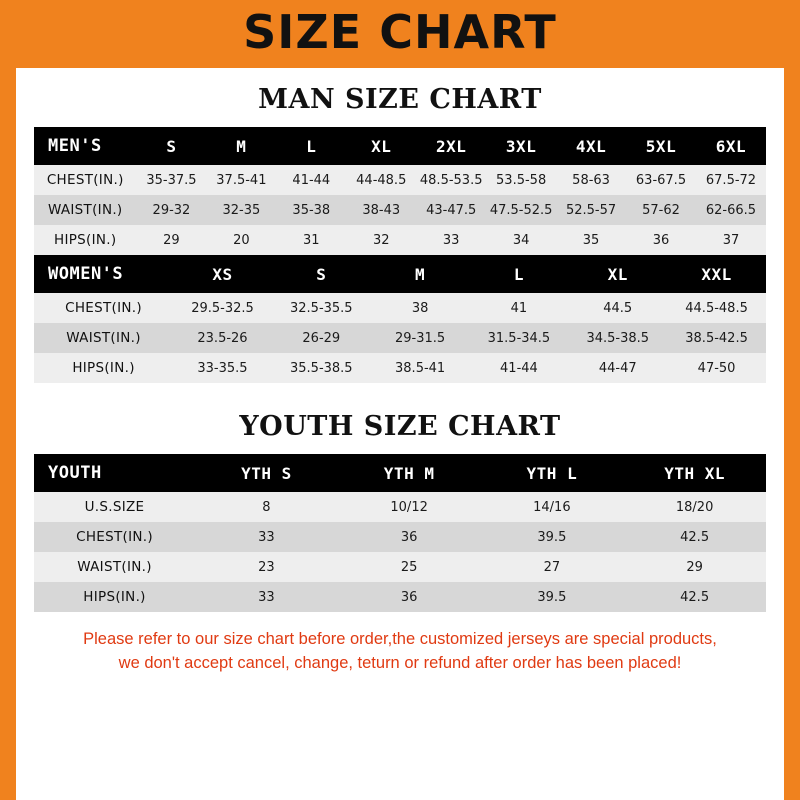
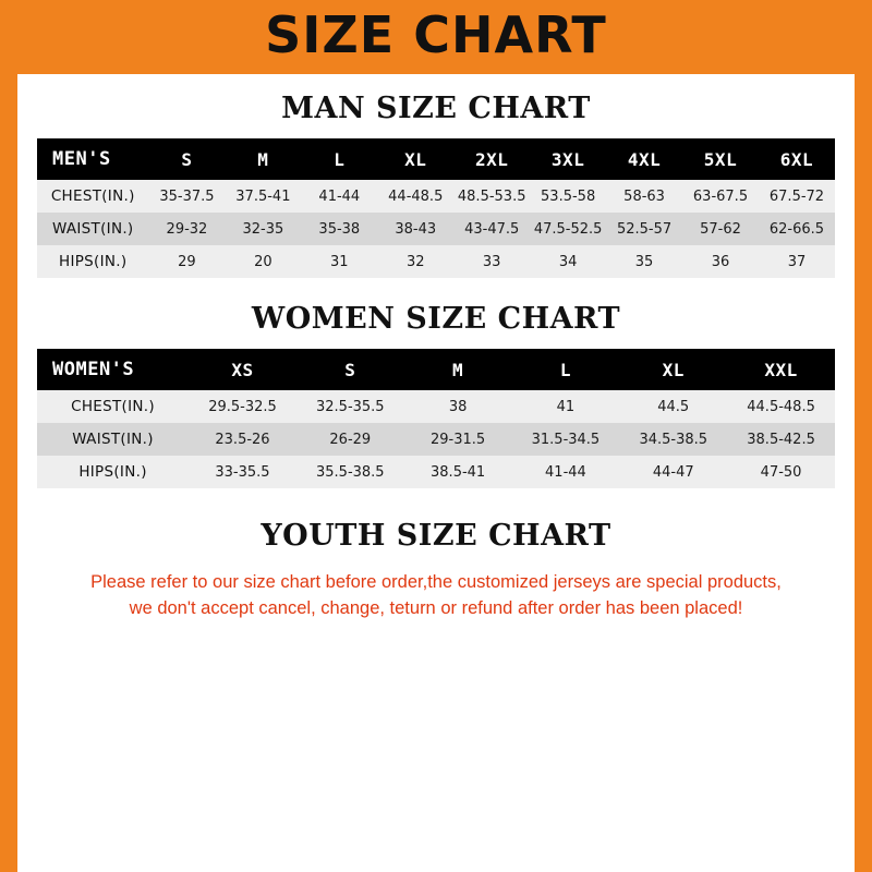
  SIZE CHART
  MAN SIZE CHART
  MEN'S	S	M	L	XL	2XL	3XL	4XL	5XL	6XL
  CHEST(IN.)	35-37.5	37.5-41	41-44	44-48.5	48.5-53.5	53.5-58	58-63	63-67.5	67.5-72
  WAIST(IN.)	29-32	32-35	35-38	38-43	43-47.5	47.5-52.5	52.5-57	57-62	62-66.5
  HIPS(IN.)	29	20	31	32	33	34	35	36	37
+ WOMEN SIZE CHART
  WOMEN'S	XS	S	M	L	XL	XXL
  CHEST(IN.)	29.5-32.5	32.5-35.5	38	41	44.5	44.5-48.5
  WAIST(IN.)	23.5-26	26-29	29-31.5	31.5-34.5	34.5-38.5	38.5-42.5
  HIPS(IN.)	33-35.5	35.5-38.5	38.5-41	41-44	44-47	47-50
  YOUTH SIZE CHART
- YOUTH	YTH S	YTH M	YTH L	YTH XL
- U.S.SIZE	8	10/12	14/16	18/20
- CHEST(IN.)	33	36	39.5	42.5
- WAIST(IN.)	23	25	27	29
- HIPS(IN.)	33	36	39.5	42.5
  Please refer to our size chart before order,the customized jerseys are special products,
  we don't accept cancel, change, teturn or refund after order has been placed!
